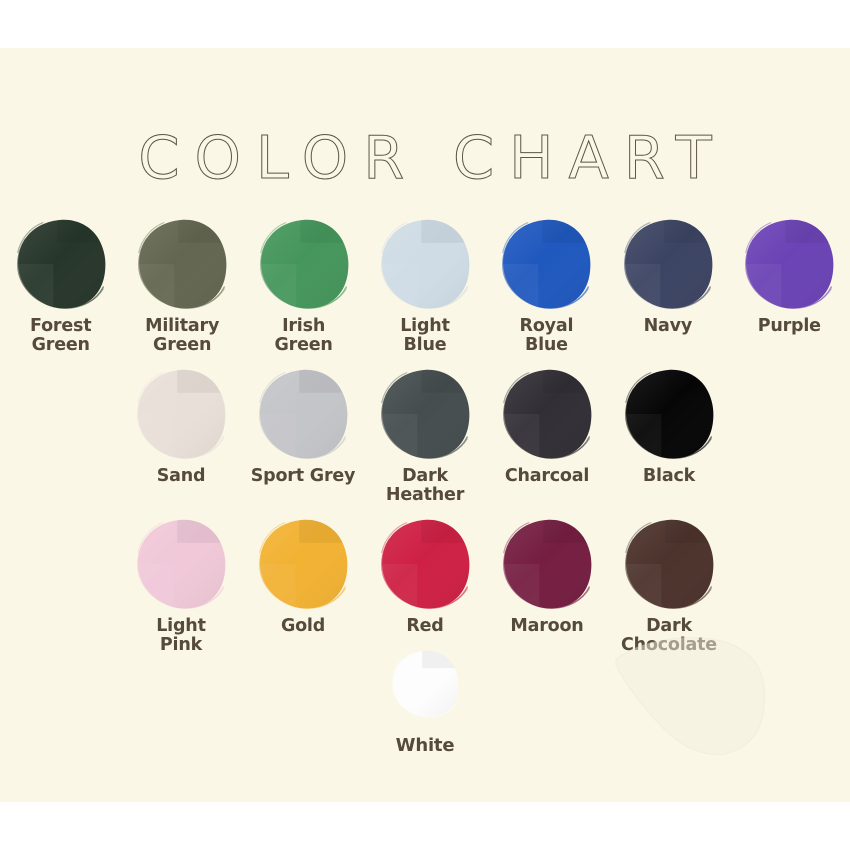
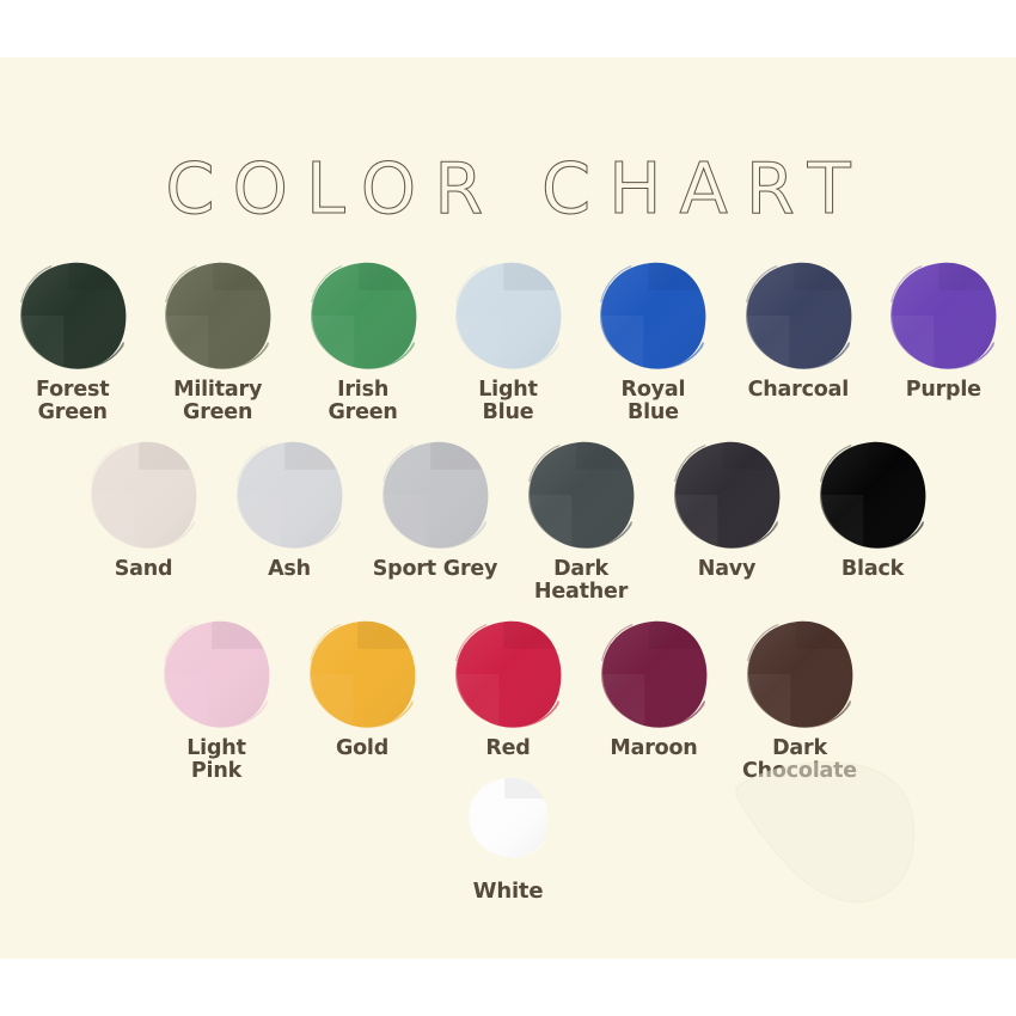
  COLOR CHART
  Forest
  Green
  Military
  Green
  Irish
  Green
  Light
  Blue
  Royal
  Blue
- Navy
+ Charcoal
  Purple
  Sand
+ Ash
  Sport Grey
  Dark
  Heather
- Charcoal
+ Navy
  Black
  Light
  Pink
  Gold
  Red
  Maroon
  Dark
  Chocolate
  White
